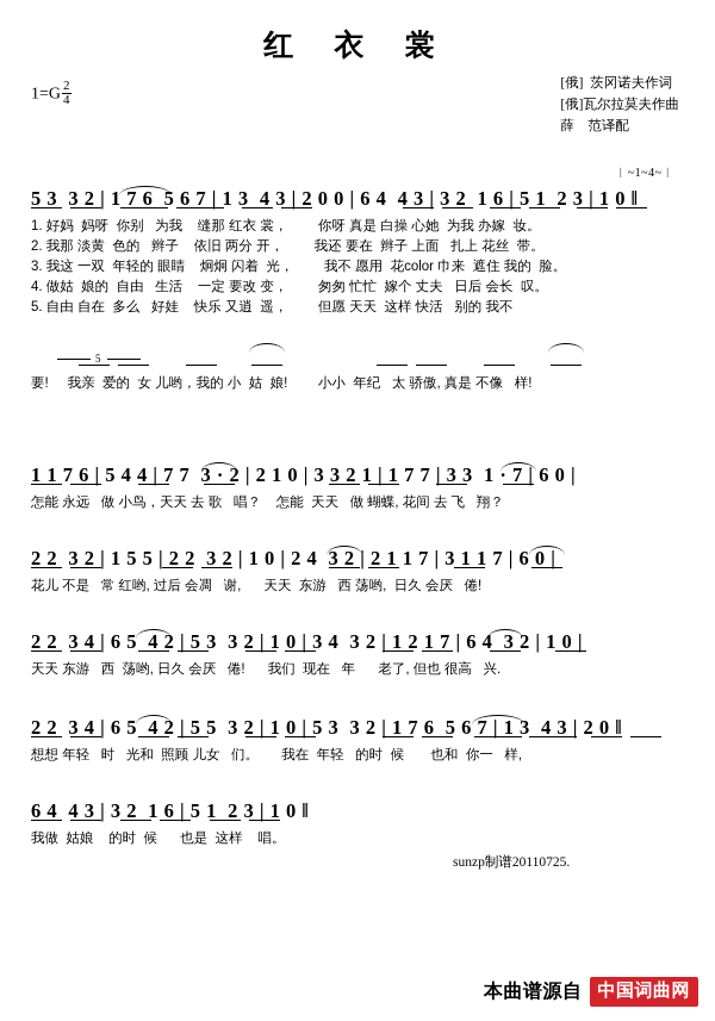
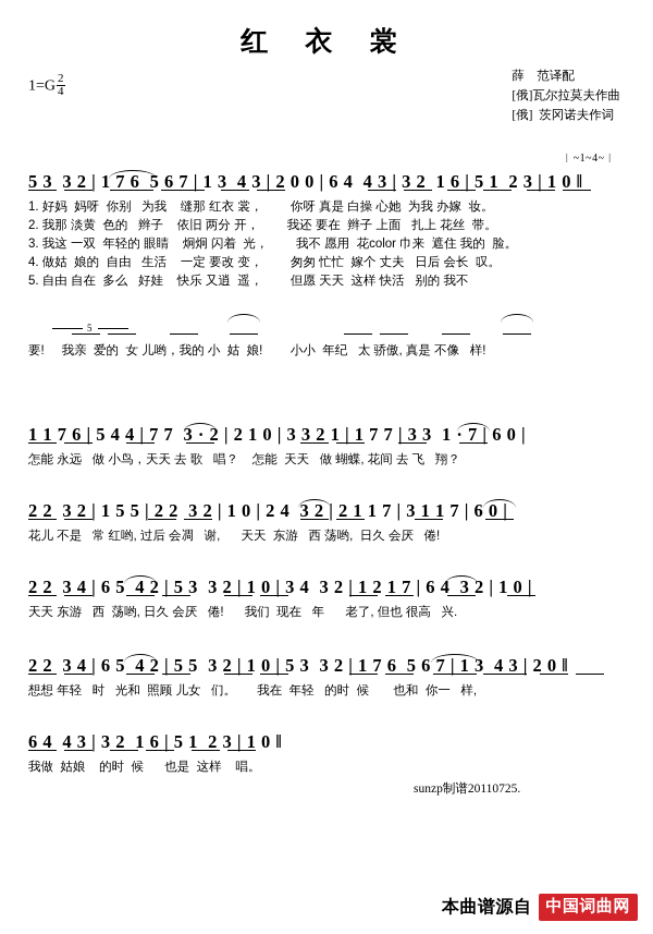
  红 衣 裳
  1=G
  2
  4
- [俄] 茨冈诺夫作词
+ 薛 范译配
  [俄]瓦尔拉莫夫作曲
- 薛 范译配
+ [俄] 茨冈诺夫作词
  ︱~1~4~︱
  5 3 3 2 | 1 7 6 5 6 7 | 1 3 4 3 | 2 0 0 | 6 4 4 3 | 3 2 1 6 | 5 1 2 3 | 1 0 ‖
  1. 好妈 妈呀 你别 为我 缝那 红衣 裳， 你呀 真是 白操 心她 为我 办嫁 妆。
  2. 我那 淡黄 色的 辫子 依旧 两分 开， 我还 要在 辫子 上面 扎上 花丝 带。
  3. 我这 一双 年轻的 眼睛 炯炯 闪着 光， 我不 愿用 花color 巾来 遮住 我的 脸。
  4. 做姑 娘的 自由 生活 一定 要改 变， 匆匆 忙忙 嫁个 丈夫 日后 会长 叹。
  5. 自由 自在 多么 好娃 快乐 又逍 遥， 但愿 天天 这样 快活 别的 我不
  5
  要! 我亲 爱的 女 儿哟，我的 小 姑 娘! 小小 年纪 太 骄傲, 真是 不像 样!
  1 1 7 6 | 5 4 4 | 7 7 3 · 2 | 2 1 0 | 3 3 2 1 | 1 7 7 | 3 3 1 · 7 | 6 0 |
  怎能 永远 做 小鸟，天天 去 歌 唱？ 怎能 天天 做 蝴蝶, 花间 去 飞 翔？
  2 2 3 2 | 1 5 5 | 2 2 3 2 | 1 0 | 2 4 3 2 | 2 1 1 7 | 3 1 1 7 | 6 0 |
  花儿 不是 常 红哟, 过后 会凋 谢, 天天 东游 西 荡哟, 日久 会厌 倦!
  2 2 3 4 | 6 5 4 2 | 5 3 3 2 | 1 0 | 3 4 3 2 | 1 2 1 7 | 6 4 3 2 | 1 0 |
  天天 东游 西 荡哟, 日久 会厌 倦! 我们 现在 年 老了, 但也 很高 兴.
  2 2 3 4 | 6 5 4 2 | 5 5 3 2 | 1 0 | 5 3 3 2 | 1 7 6 5 6 7 | 1 3 4 3 | 2 0 ‖
  想想 年轻 时 光和 照顾 儿女 们。 我在 年轻 的时 候 也和 你一 样,
  6 4 4 3 | 3 2 1 6 | 5 1 2 3 | 1 0 ‖
  我做 姑娘 的时 候 也是 这样 唱。
  sunzp制谱20110725.
  本曲谱源自
  中国词曲网
